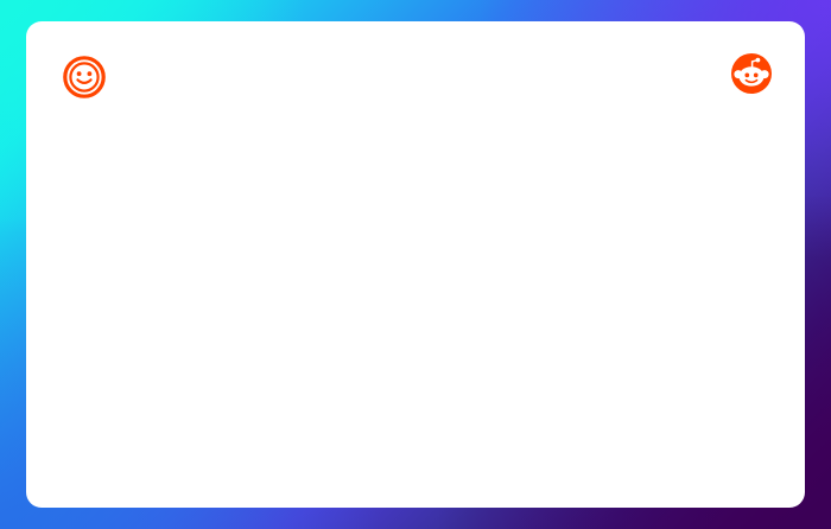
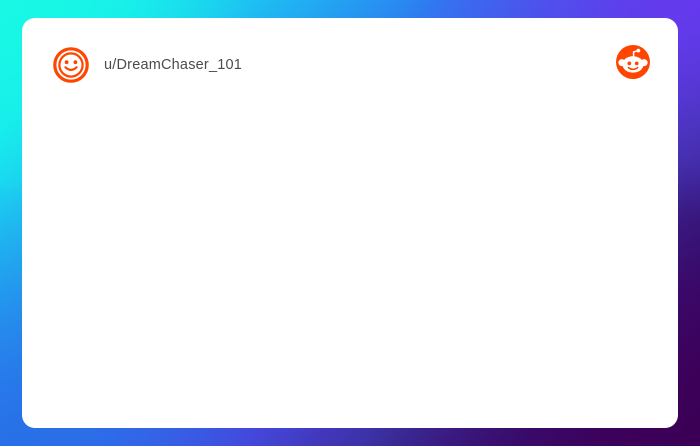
+ u/DreamChaser_101
